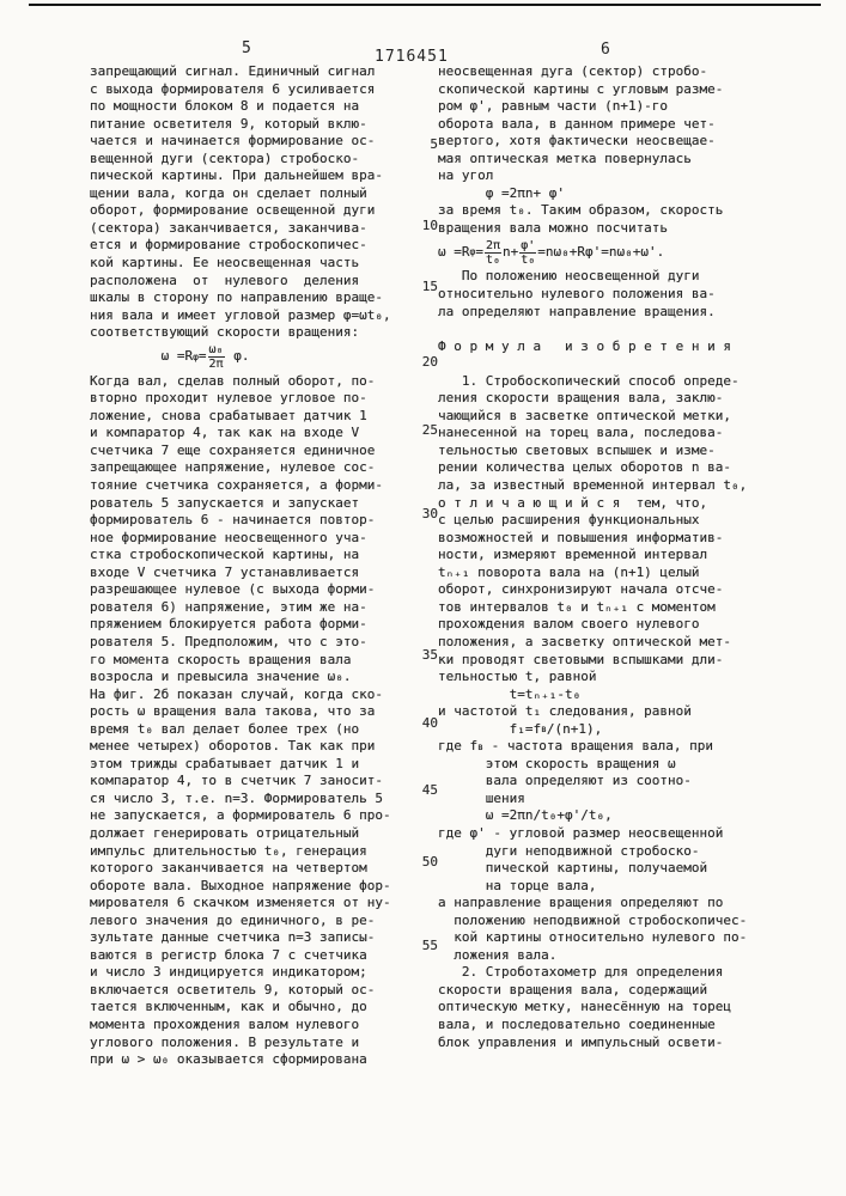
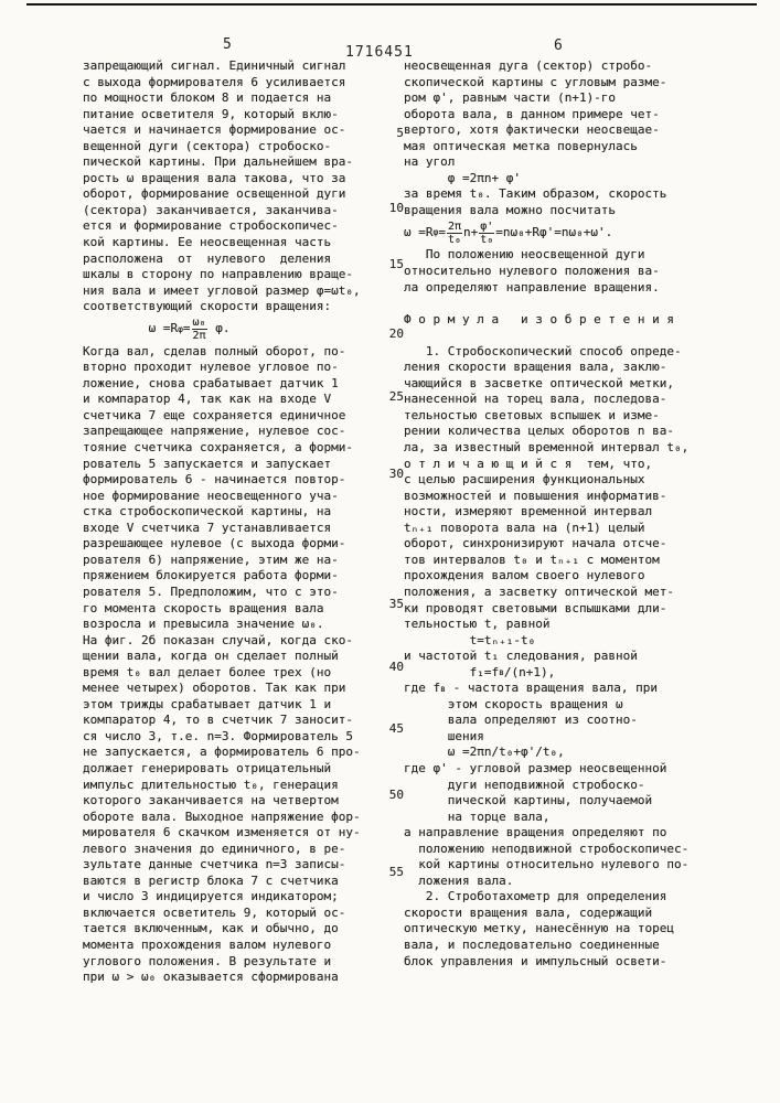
  5
  1716451
  6
  5
  10
  15
  20
  25
  30
  35
  40
  45
  50
  55
  запрещающий сигнал. Единичный сигнал
  с выхода формирователя 6 усиливается
  по мощности блоком 8 и подается на
  питание осветителя 9, который вклю-
  чается и начинается формирование ос-
  вещенной дуги (сектора) стробоско-
  пической картины. При дальнейшем вра-
- щении вала, когда он сделает полный
+ рость ω вращения вала такова, что за
  оборот, формирование освещенной дуги
  (сектора) заканчивается, заканчива-
  ется и формирование стробоскопичес-
  кой картины. Ее неосвещенная часть
  расположена от нулевого деления
  шкалы в сторону по направлению враще-
  ния вала и имеет угловой размер φ=ωt₀,
  соответствующий скорости вращения:
  ω =R
  φ
  =
  ω₀
  2π
  φ.
  Когда вал, сделав полный оборот, по-
  вторно проходит нулевое угловое по-
  ложение, снова срабатывает датчик 1
  и компаратор 4, так как на входе V
  счетчика 7 еще сохраняется единичное
  запрещающее напряжение, нулевое сос-
  тояние счетчика сохраняется, а форми-
  рователь 5 запускается и запускает
  формирователь 6 - начинается повтор-
  ное формирование неосвещенного уча-
  стка стробоскопической картины, на
  входе V счетчика 7 устанавливается
  разрешающее нулевое (с выхода форми-
  рователя 6) напряжение, этим же на-
  пряжением блокируется работа форми-
  рователя 5. Предположим, что с это-
  го момента скорость вращения вала
  возросла и превысила значение ω₀.
  На фиг. 2б показан случай, когда ско-
- рость ω вращения вала такова, что за
+ щении вала, когда он сделает полный
  время t₀ вал делает более трех (но
  менее четырех) оборотов. Так как при
  этом трижды срабатывает датчик 1 и
  компаратор 4, то в счетчик 7 заносит-
  ся число 3, т.е. n=3. Формирователь 5
  не запускается, а формирователь 6 про-
  должает генерировать отрицательный
  импульс длительностью t₀, генерация
  которого заканчивается на четвертом
  обороте вала. Выходное напряжение фор-
  мирователя 6 скачком изменяется от ну-
  левого значения до единичного, в ре-
  зультате данные счетчика n=3 записы-
  ваются в регистр блока 7 с счетчика
  и число 3 индицируется индикатором;
  включается осветитель 9, который ос-
  тается включенным, как и обычно, до
  момента прохождения валом нулевого
  углового положения. В результате и
  при ω > ω₀ оказывается сформирована
  неосвещенная дуга (сектор) стробо-
  скопической картины с угловым разме-
  ром φ', равным части (n+1)-го
  оборота вала, в данном примере чет-
  вертого, хотя фактически неосвещае-
  мая оптическая метка повернулась
  на угол
  φ =2πn+ φ'
  за время t₀. Таким образом, скорость
  вращения вала можно посчитать
  ω =R
  φ
  =
  2π
  t₀
  n+
  φ'
  t₀
  =nω₀+Rφ'=nω₀+ω'.
  По положению неосвещенной дуги
  относительно нулевого положения ва-
  ла определяют направление вращения.
  Ф о р м у л а и з о б р е т е н и я
  1. Стробоскопический способ опреде-
  ления скорости вращения вала, заклю-
  чающийся в засветке оптической метки,
  нанесенной на торец вала, последова-
  тельностью световых вспышек и изме-
  рении количества целых оборотов n ва-
  ла, за известный временной интервал t₀,
  о т л и ч а ю щ и й с я тем, что,
  с целью расширения функциональных
  возможностей и повышения информатив-
  ности, измеряют временной интервал
  tₙ₊₁ поворота вала на (n+1) целый
  оборот, синхронизируют начала отсче-
  тов интервалов t₀ и tₙ₊₁ с моментом
  прохождения валом своего нулевого
  положения, а засветку оптической мет-
  ки проводят световыми вспышками дли-
  тельностью t, равной
  t=tₙ₊₁-t₀
  и частотой t₁ следования, равной
  f₁=f
  в
  /(n+1),
  где f
  в
  - частота вращения вала, при
  этом скорость вращения ω
  вала определяют из соотно-
  шения
  ω =2πn/t₀+φ'/t₀,
  где φ' - угловой размер неосвещенной
  дуги неподвижной стробоско-
  пической картины, получаемой
  на торце вала,
  а направление вращения определяют по
  положению неподвижной стробоскопичес-
  кой картины относительно нулевого по-
  ложения вала.
  2. Строботахометр для определения
  скорости вращения вала, содержащий
  оптическую метку, нанесённую на торец
  вала, и последовательно соединенные
  блок управления и импульсный освети-
